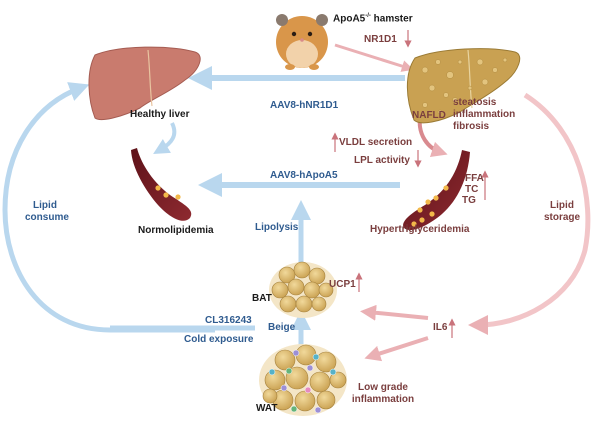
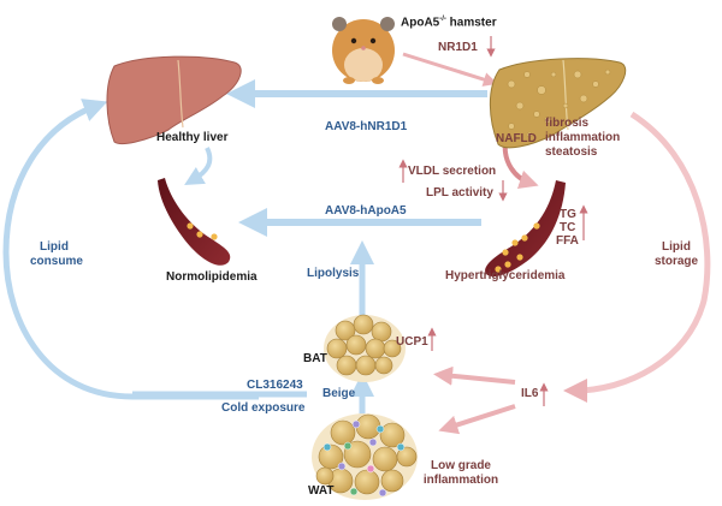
  ApoA5 hamster
  NR1D1
  Healthy liver
  AAV8-hNR1D1
  NAFLD
- steatosis
+ fibrosis
  inflammation
- fibrosis
+ steatosis
  VLDL secretion
  LPL activity
  AAV8-hApoA5
- FFA
+ TG
  TC
- TG
+ FFA
  Normolipidemia
  Hypertriglyceridemia
  Lipolysis
  Lipid
  consume
  Lipid
  storage
  UCP1
  BAT
  CL316243
  Cold exposure
  Beige
  IL6
  Low grade
  inflammation
  WAT
